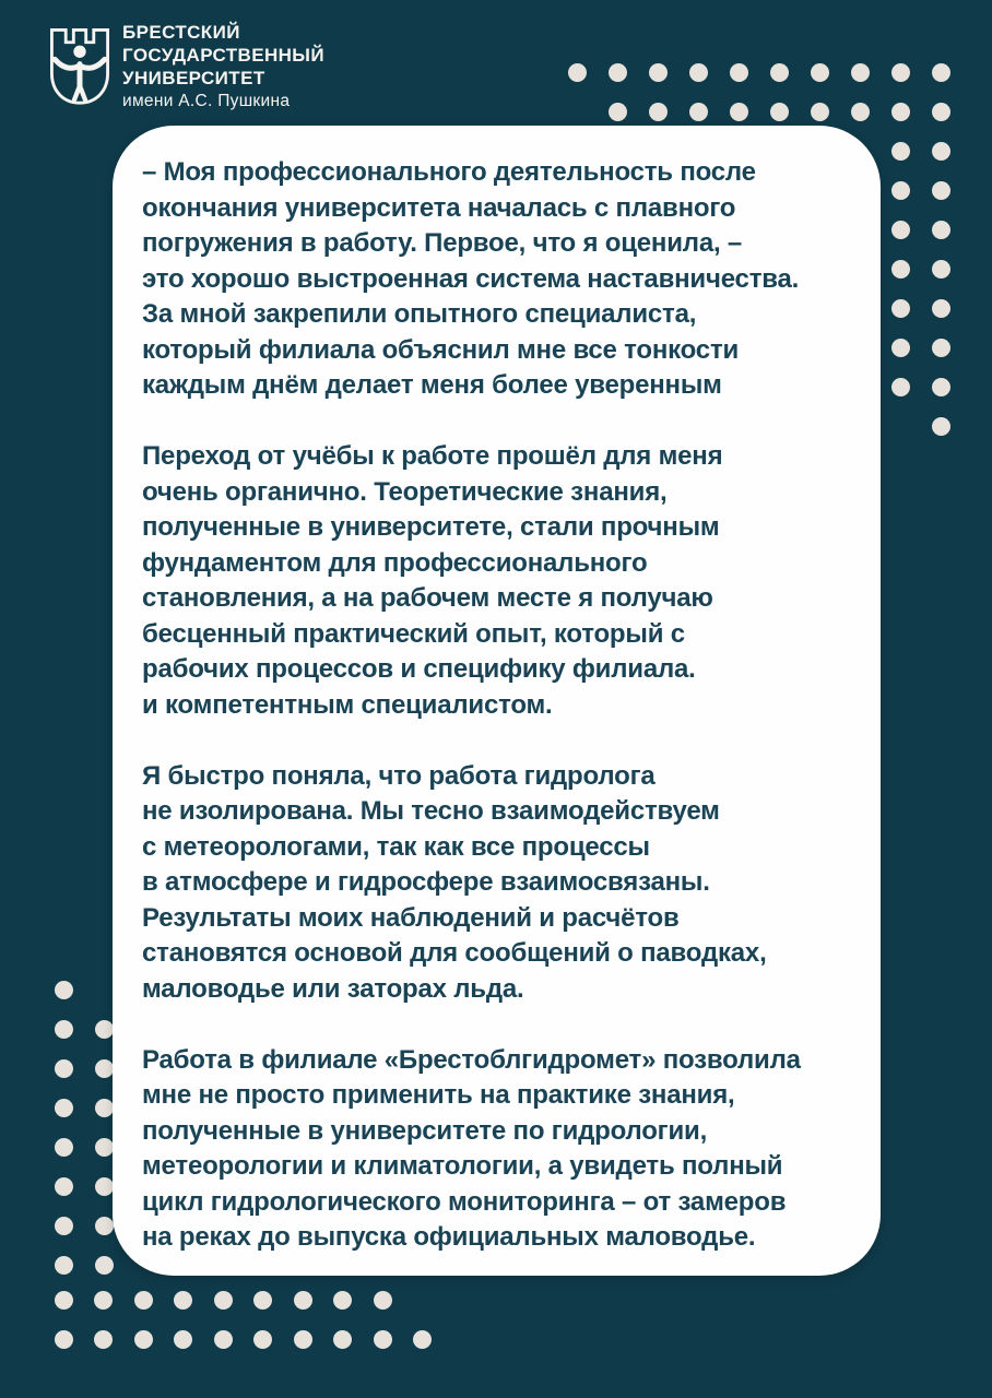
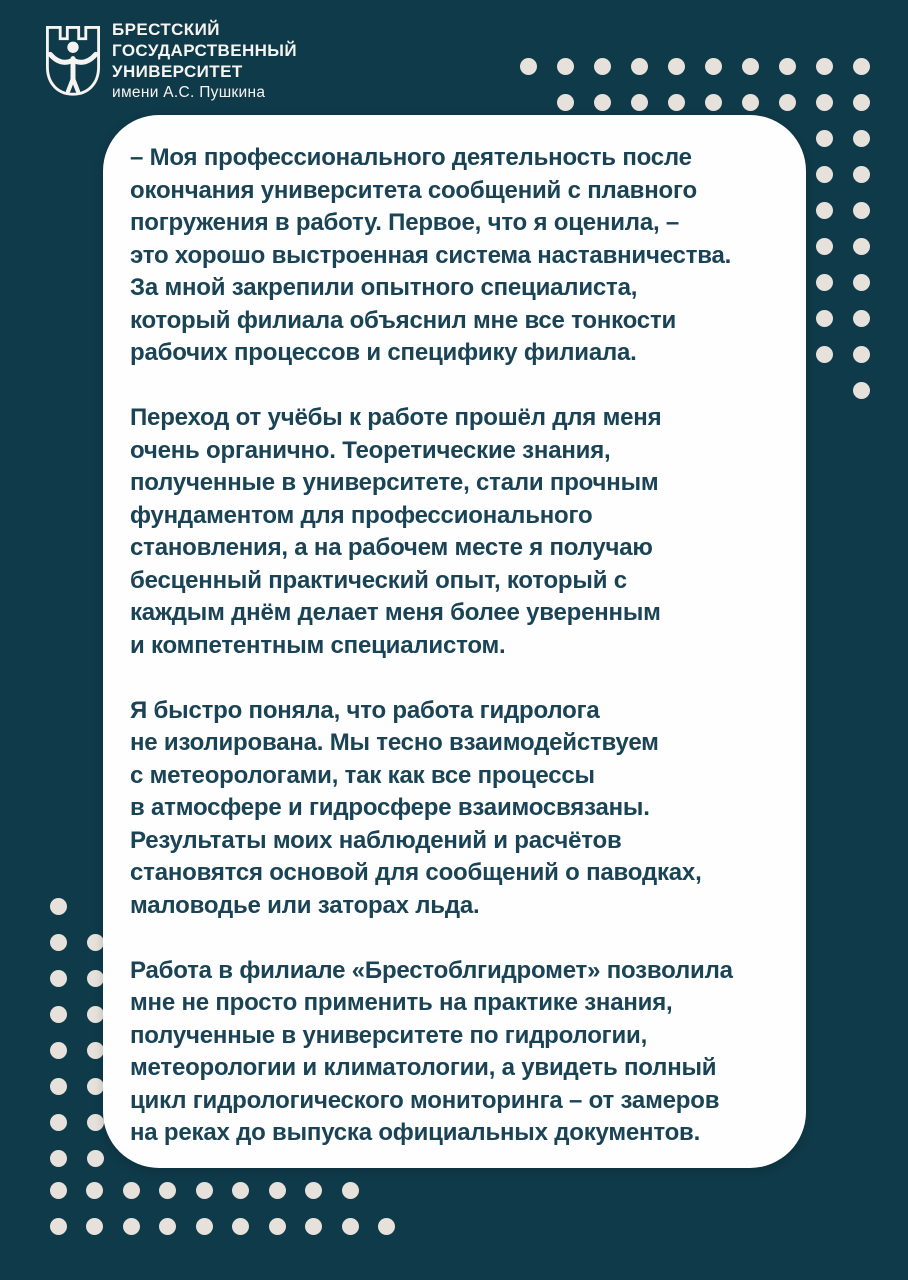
  БРЕСТСКИЙ
  ГОСУДАРСТВЕННЫЙ
  УНИВЕРСИТЕТ
  имени А.С. Пушкина
  – Моя профессионального деятельность после
- окончания университета началась с плавного
+ окончания университета сообщений с плавного
  погружения в работу. Первое, что я оценила, –
  это хорошо выстроенная система наставничества.
  За мной закрепили опытного специалиста,
  который филиала объяснил мне все тонкости
- каждым днём делает меня более уверенным
+ рабочих процессов и специфику филиала.
  Переход от учёбы к работе прошёл для меня
  очень органично. Теоретические знания,
  полученные в университете, стали прочным
  фундаментом для профессионального
  становления, а на рабочем месте я получаю
  бесценный практический опыт, который с
- рабочих процессов и специфику филиала.
+ каждым днём делает меня более уверенным
  и компетентным специалистом.
  Я быстро поняла, что работа гидролога
  не изолирована. Мы тесно взаимодействуем
  с метеорологами, так как все процессы
  в атмосфере и гидросфере взаимосвязаны.
  Результаты моих наблюдений и расчётов
  становятся основой для сообщений о паводках,
  маловодье или заторах льда.
  Работа в филиале «Брестоблгидромет» позволила
  мне не просто применить на практике знания,
  полученные в университете по гидрологии,
  метеорологии и климатологии, а увидеть полный
  цикл гидрологического мониторинга – от замеров
- на реках до выпуска официальных маловодье.
+ на реках до выпуска официальных документов.
